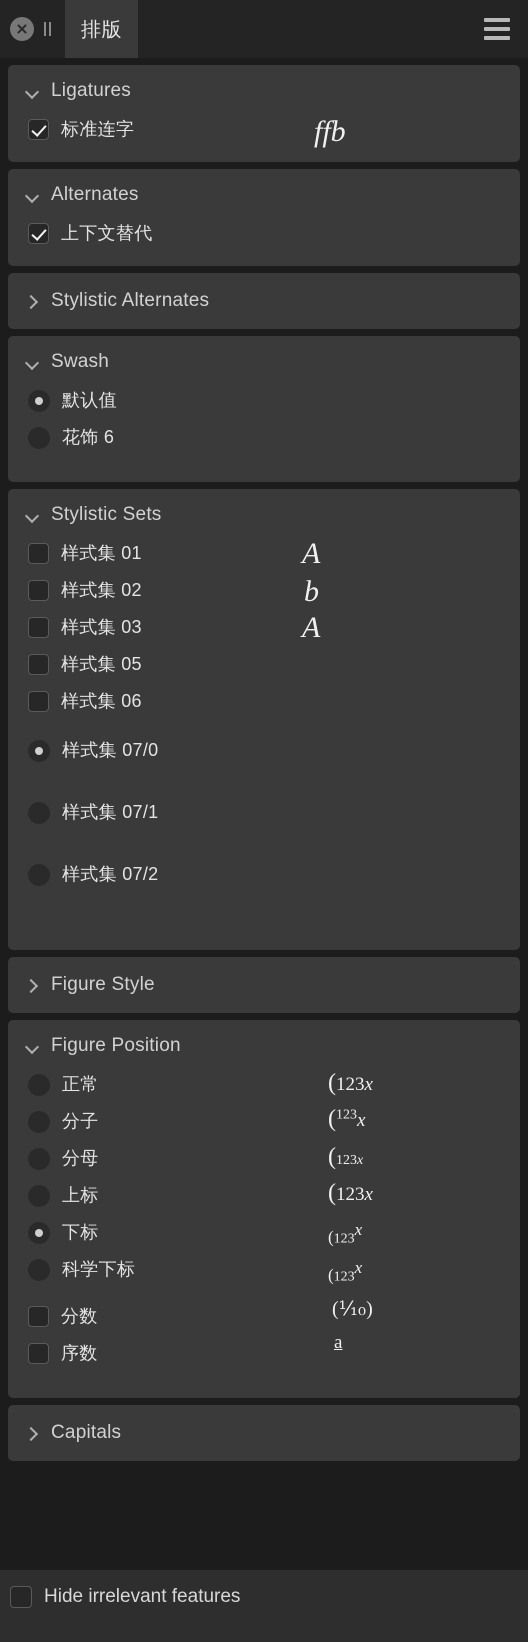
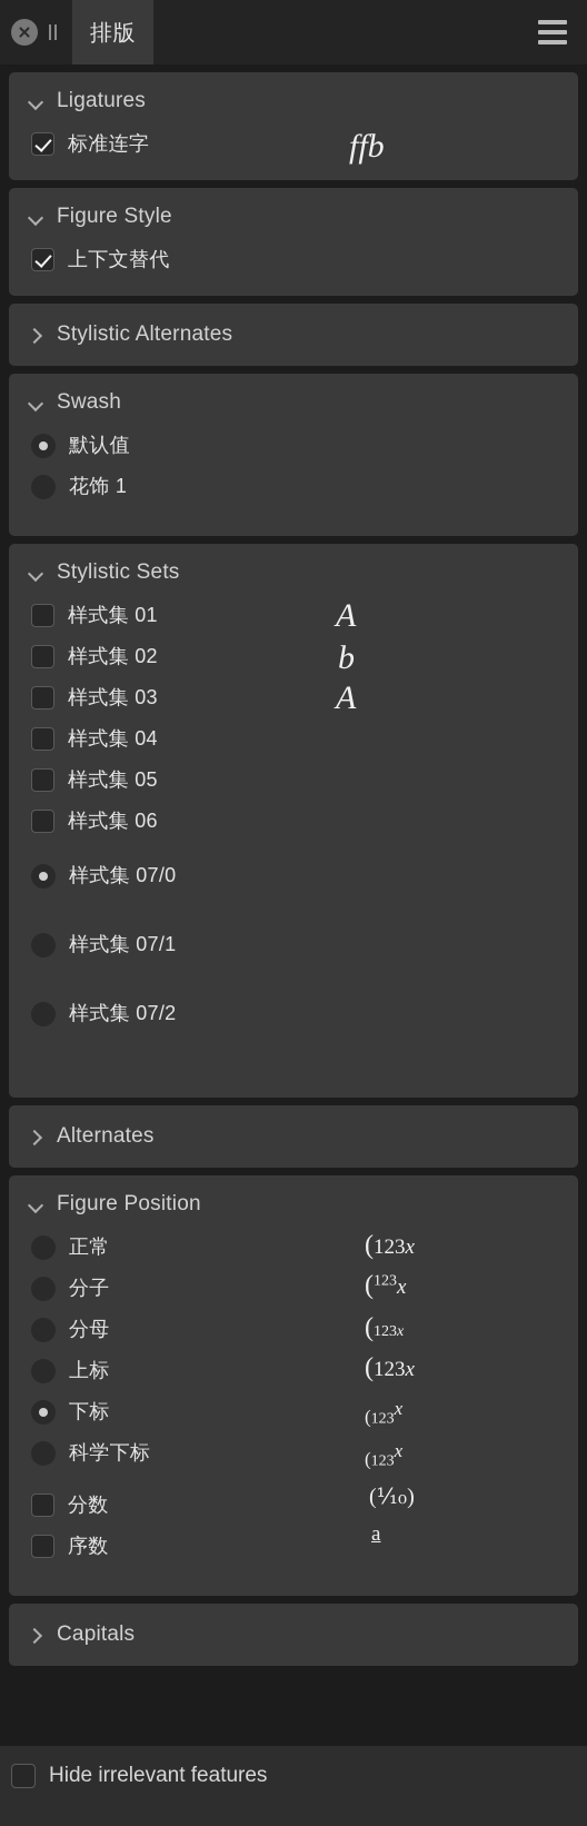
  排版
  Ligatures
  标准连字
  ffb
- Alternates
+ Figure Style
  上下文替代
  Stylistic Alternates
  Swash
  默认值
- 花饰 6
+ 花饰 1
  Stylistic Sets
  样式集 01
  样式集 02
  样式集 03
+ 样式集 04
  样式集 05
  样式集 06
  样式集 07/0
  样式集 07/1
  样式集 07/2
  A
  b
  A
- Figure Style
+ Alternates
  Figure Position
  正常
  分子
  分母
  上标
  下标
  科学下标
  分数
  序数
  (123x
  (123x
  (123x
  (123x
  (123x
  (123x
  (⅒)
  a
  Capitals
  Hide irrelevant features
